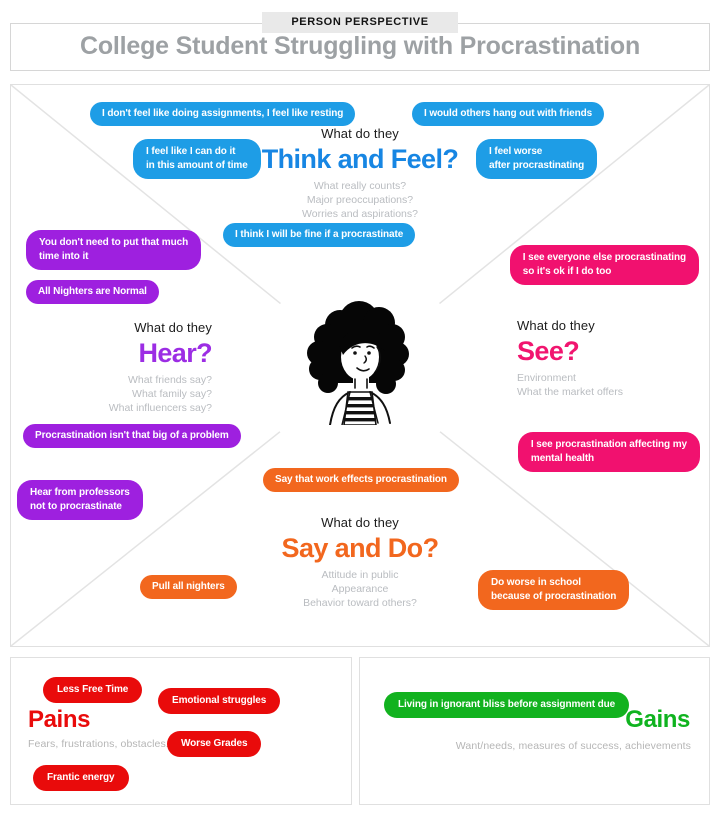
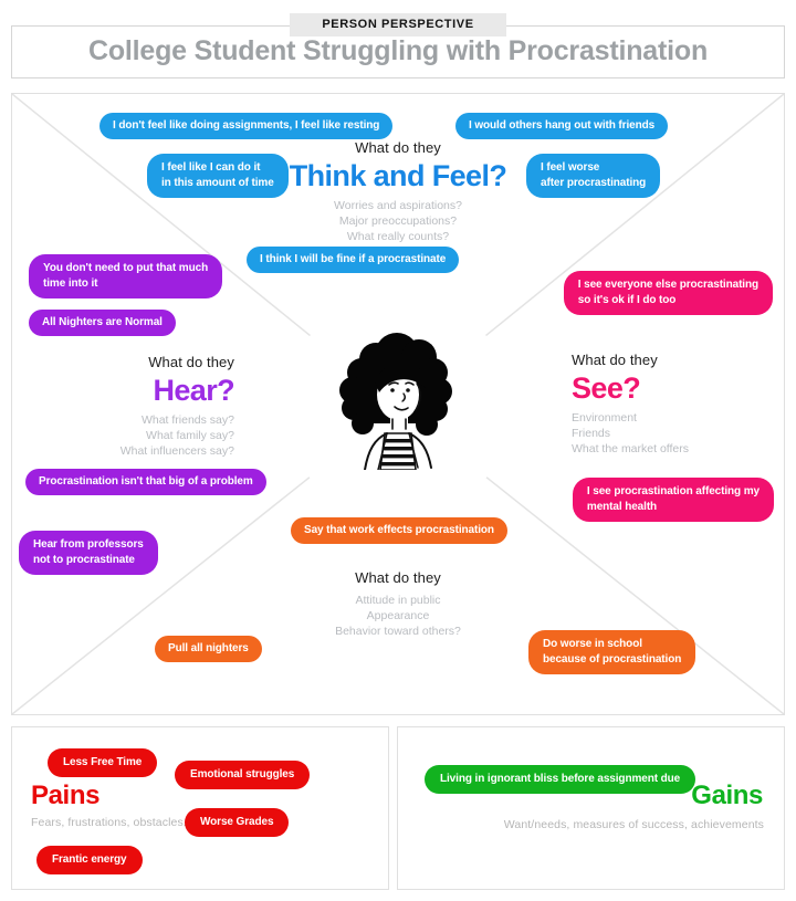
  PERSON PERSPECTIVE
  College Student Struggling with Procrastination
  What do they
  Think and Feel?
- What really counts?
+ Worries and aspirations?
  Major preoccupations?
- Worries and aspirations?
+ What really counts?
  What do they
  Hear?
  What friends say?
  What family say?
  What influencers say?
  What do they
  See?
  Environment
+ Friends
  What the market offers
  What do they
- Say and Do?
  Attitude in public
  Appearance
  Behavior toward others?
  I don't feel like doing assignments, I feel like resting
  I would others hang out with friends
  I feel like I can do it
  in this amount of time
  I feel worse
  after procrastinating
  I think I will be fine if a procrastinate
  You don't need to put that much
  time into it
  All Nighters are Normal
  Procrastination isn't that big of a problem
  Hear from professors
  not to procrastinate
  I see everyone else procrastinating
  so it's ok if I do too
  I see procrastination affecting my
  mental health
  Say that work effects procrastination
  Pull all nighters
  Do worse in school
  because of procrastination
  Pains
  Fears, frustrations, obstacles
  Less Free Time
  Emotional struggles
  Worse Grades
  Frantic energy
  Gains
  Want/needs, measures of success, achievements
  Living in ignorant bliss before assignment due
